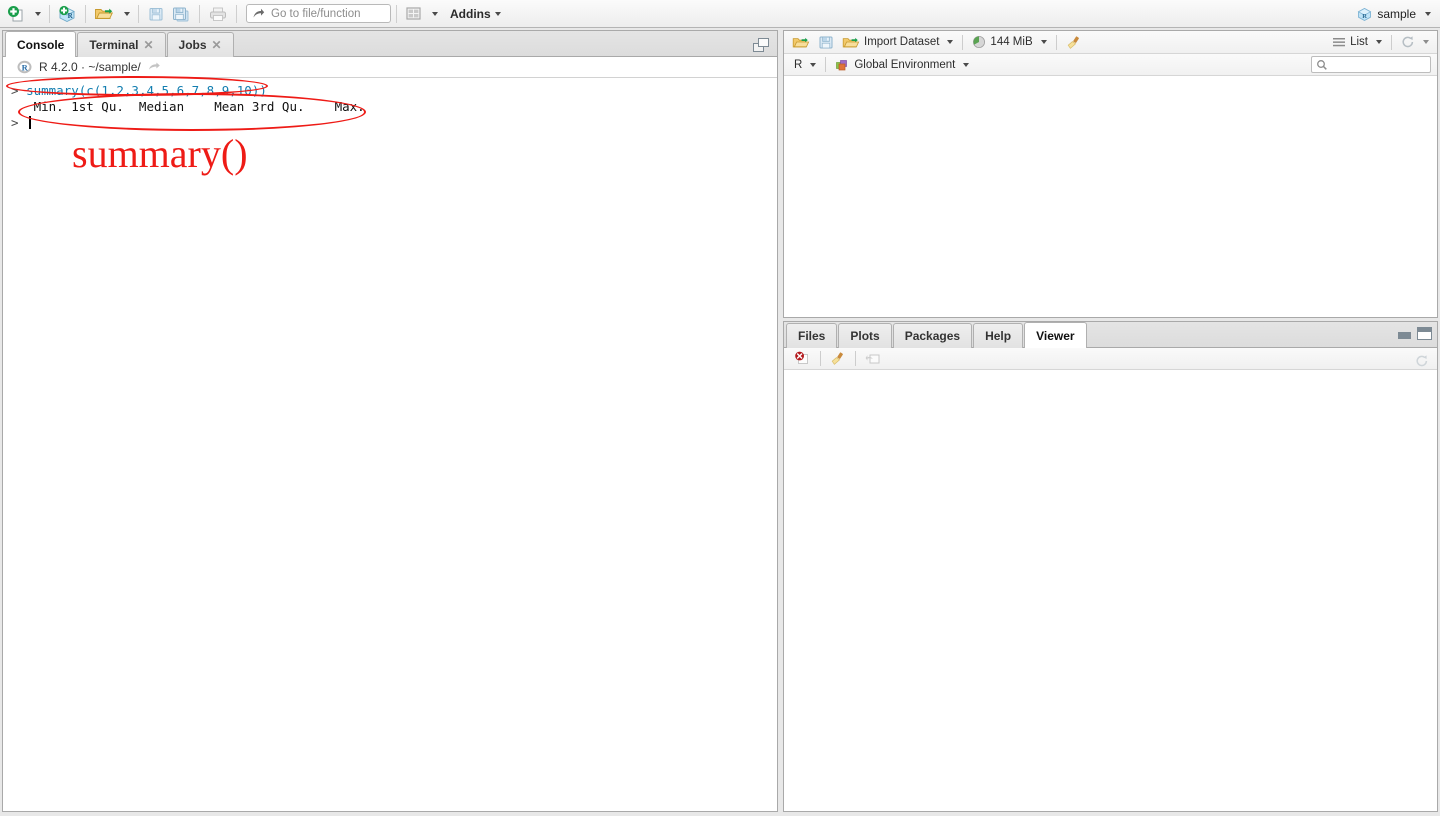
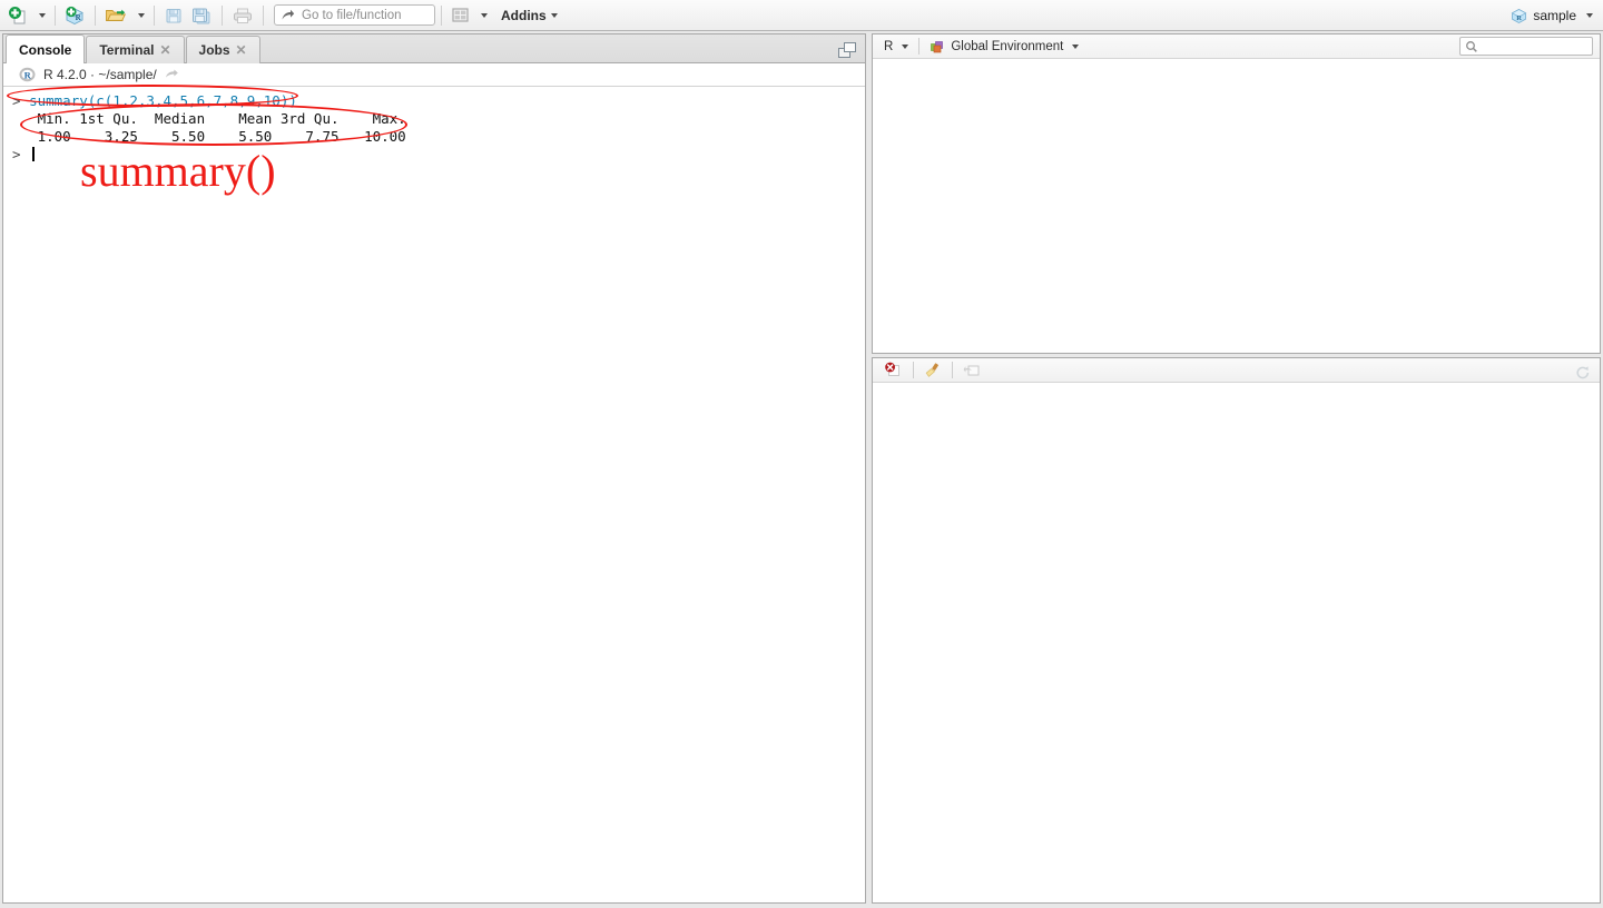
  R
  Go to file/function
  Addins
  sample
  Console
  Terminal
  ✕
  Jobs
  ✕
  R
  R 4.2.0 · ~/sample/
  > summary(c(1,2,3,4,5,6,7,8,9,10))
  Min. 1st Qu. Median Mean 3rd Qu. Max.
+ 1.00 3.25 5.50 5.50 7.75 10.00
  >
  summary()
- Import Dataset
- 144 MiB
- List
  R
  Global Environment
- Files
- Plots
- Packages
- Help
- Viewer
